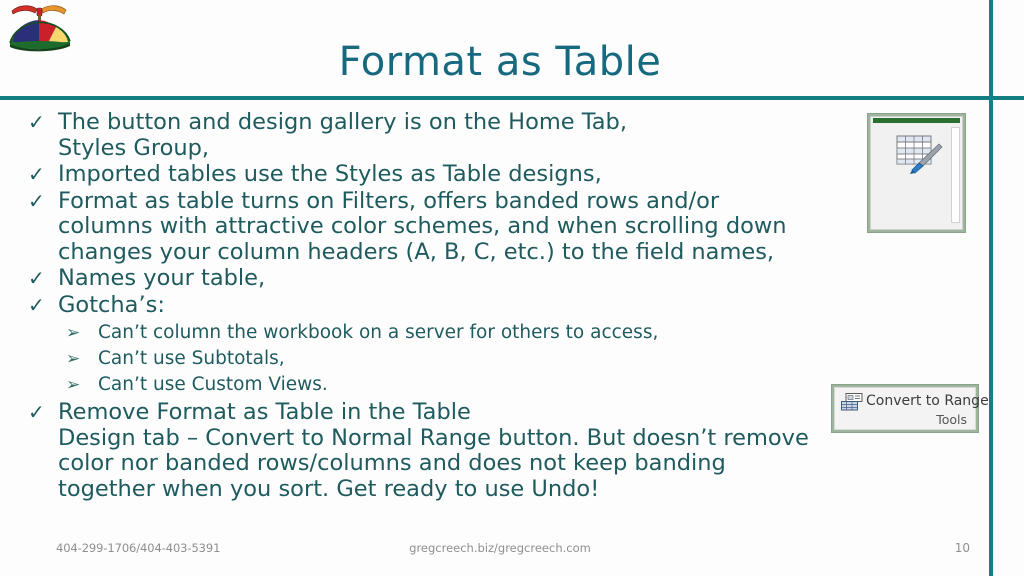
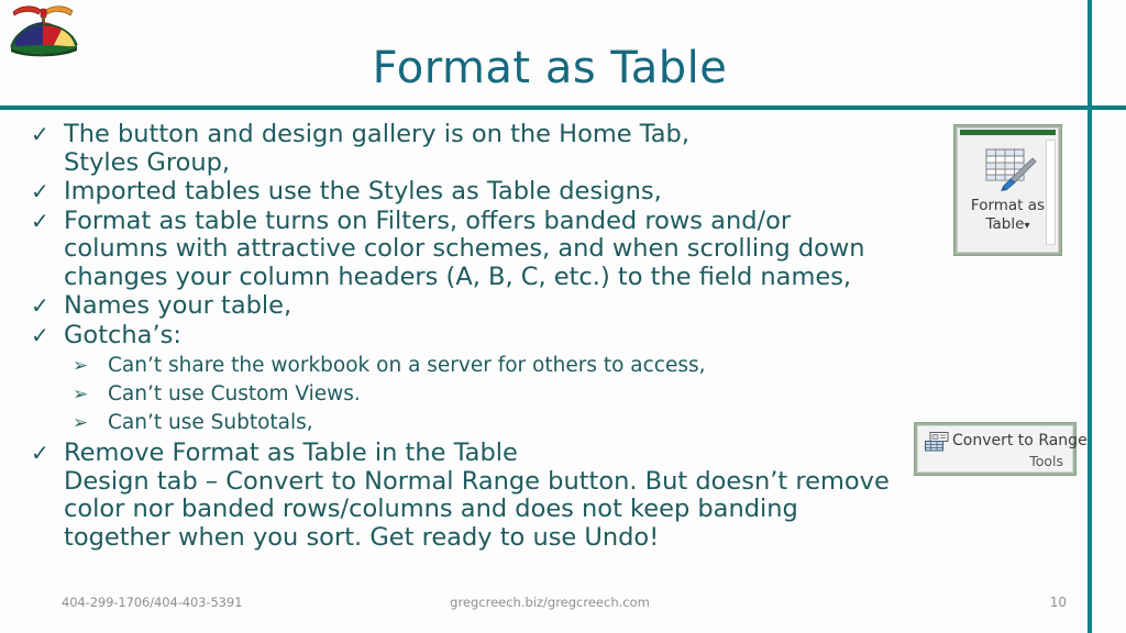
  Format as Table
  ✓
  The button and design gallery is on the Home Tab,
  Styles Group,
  ✓
  Imported tables use the Styles as Table designs,
  ✓
  Format as table turns on Filters, offers banded rows and/or
  columns with attractive color schemes, and when scrolling down
  changes your column headers (A, B, C, etc.) to the field names,
  ✓
  Names your table,
  ✓
  Gotcha’s:
  ➢
- Can’t column the workbook on a server for others to access,
+ Can’t share the workbook on a server for others to access,
  ➢
- Can’t use Subtotals,
+ Can’t use Custom Views.
  ➢
- Can’t use Custom Views.
+ Can’t use Subtotals,
  ✓
  Remove Format as Table in the Table
  Design tab – Convert to Normal Range button. But doesn’t remove
  color nor banded rows/columns and does not keep banding
  together when you sort. Get ready to use Undo!
+ Format as
+ Table▾
  Convert to Range
  Tools
  404-299-1706/404-403-5391
  gregcreech.biz/gregcreech.com
  10
